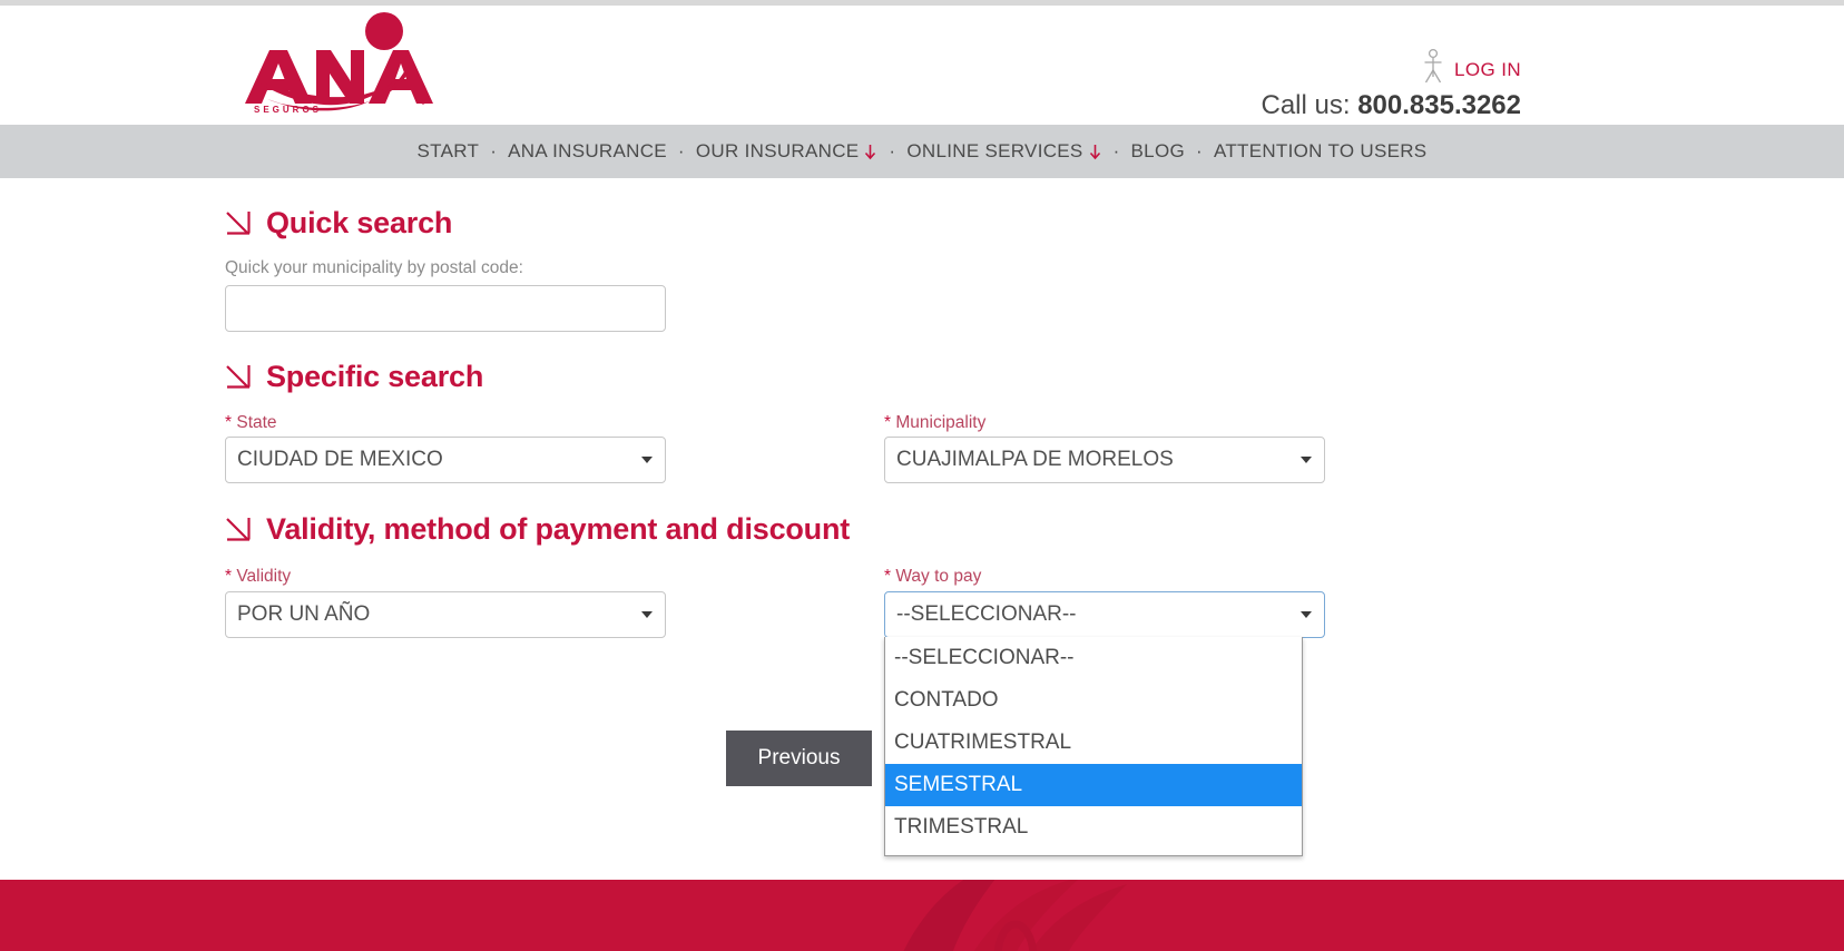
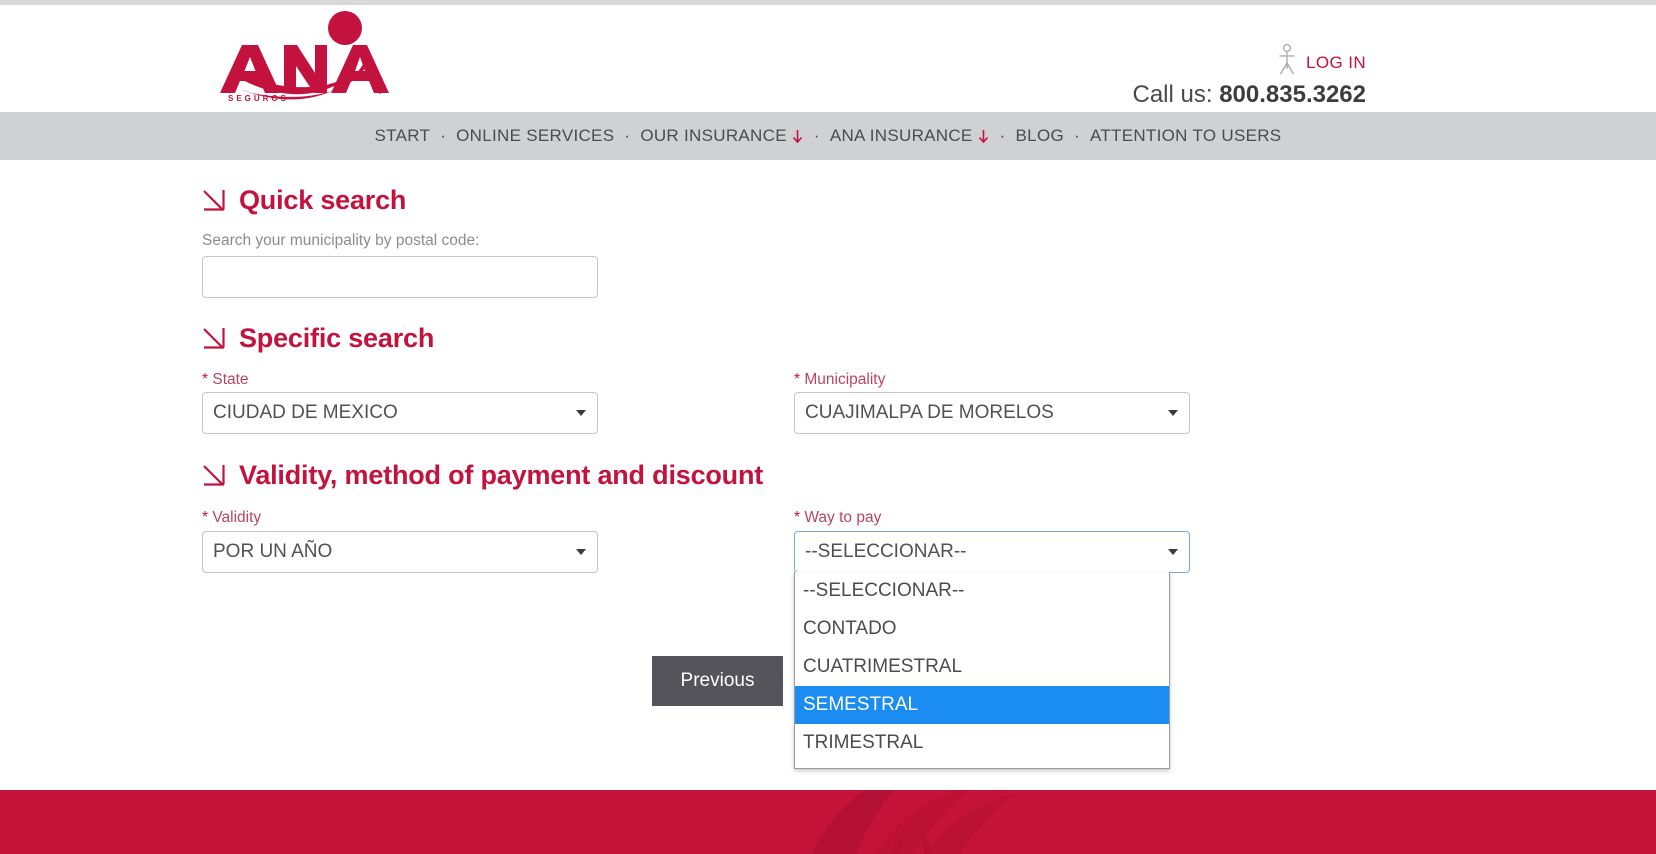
  SEGUROS
  LOG IN
  Call us: 800.835.3262
  START
  ·
- ANA INSURANCE
+ ONLINE SERVICES
  ·
  OUR INSURANCE
  ·
- ONLINE SERVICES
+ ANA INSURANCE
  ·
  BLOG
  ·
  ATTENTION TO USERS
  Quick search
- Quick your municipality by postal code:
+ Search your municipality by postal code:
  Specific search
  * State
  CIUDAD DE MEXICO
  * Municipality
  CUAJIMALPA DE MORELOS
  Validity, method of payment and discount
  * Validity
  POR UN AÑO
  * Way to pay
  --SELECCIONAR--
  --SELECCIONAR--
  CONTADO
  CUATRIMESTRAL
  SEMESTRAL
  TRIMESTRAL
  Previous
